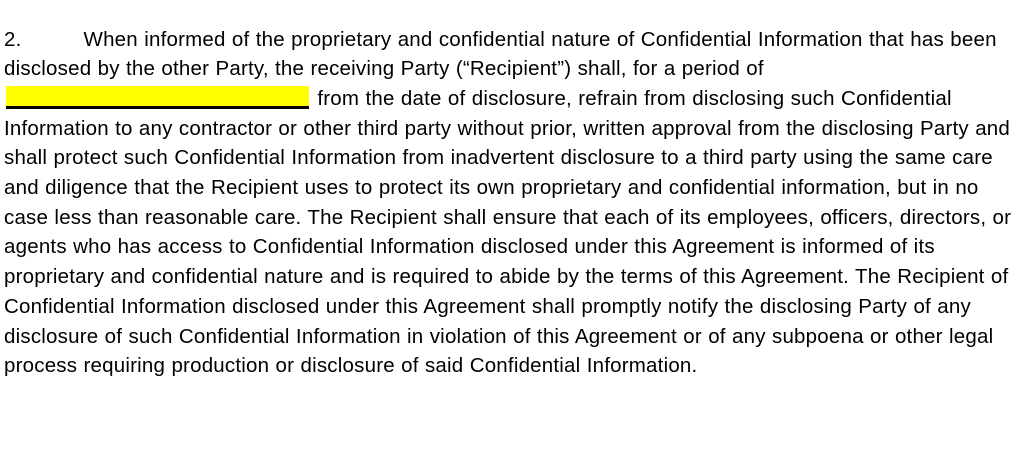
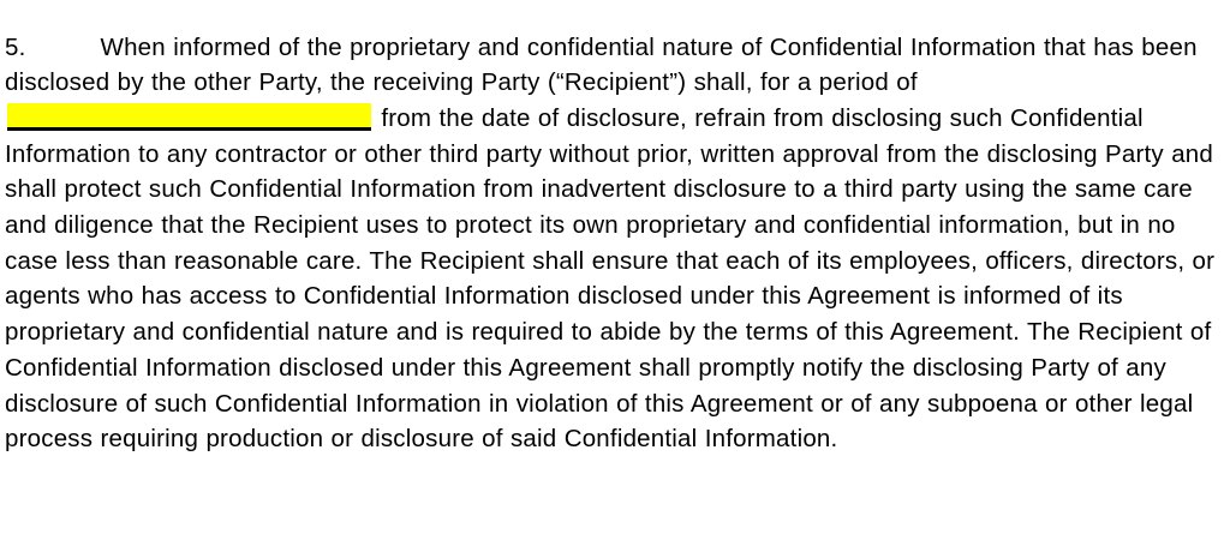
- 2. When informed of the proprietary and confidential nature of Confidential Information that has been disclosed by the other Party, the receiving Party (“Recipient”) shall, for a period of from the date of disclosure, refrain from disclosing such Confidential Information to any contractor or other third party without prior, written approval from the disclosing Party and shall protect such Confidential Information from inadvertent disclosure to a third party using the same care and diligence that the Recipient uses to protect its own proprietary and confidential information, but in no case less than reasonable care. The Recipient shall ensure that each of its employees, officers, directors, or agents who has access to Confidential Information disclosed under this Agreement is informed of its proprietary and confidential nature and is required to abide by the terms of this Agreement. The Recipient of Confidential Information disclosed under this Agreement shall promptly notify the disclosing Party of any disclosure of such Confidential Information in violation of this Agreement or of any subpoena or other legal process requiring production or disclosure of said Confidential Information.
+ 5. When informed of the proprietary and confidential nature of Confidential Information that has been disclosed by the other Party, the receiving Party (“Recipient”) shall, for a period of from the date of disclosure, refrain from disclosing such Confidential Information to any contractor or other third party without prior, written approval from the disclosing Party and shall protect such Confidential Information from inadvertent disclosure to a third party using the same care and diligence that the Recipient uses to protect its own proprietary and confidential information, but in no case less than reasonable care. The Recipient shall ensure that each of its employees, officers, directors, or agents who has access to Confidential Information disclosed under this Agreement is informed of its proprietary and confidential nature and is required to abide by the terms of this Agreement. The Recipient of Confidential Information disclosed under this Agreement shall promptly notify the disclosing Party of any disclosure of such Confidential Information in violation of this Agreement or of any subpoena or other legal process requiring production or disclosure of said Confidential Information.
